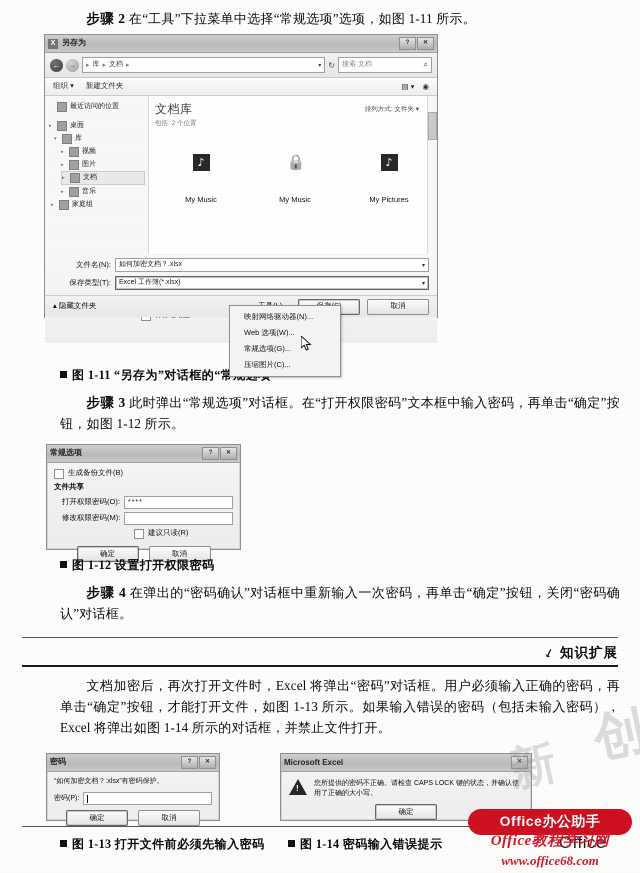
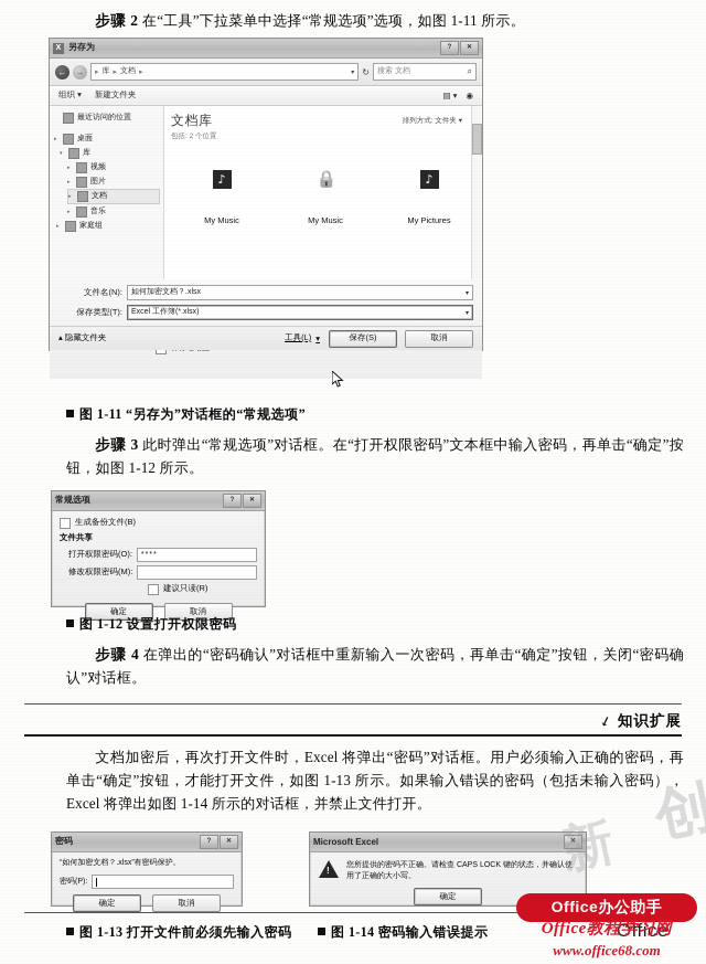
- 映射网络驱动器(N)...
- Web 选项(W)...
- 常规选项(G)...
- 压缩图片(C)...
